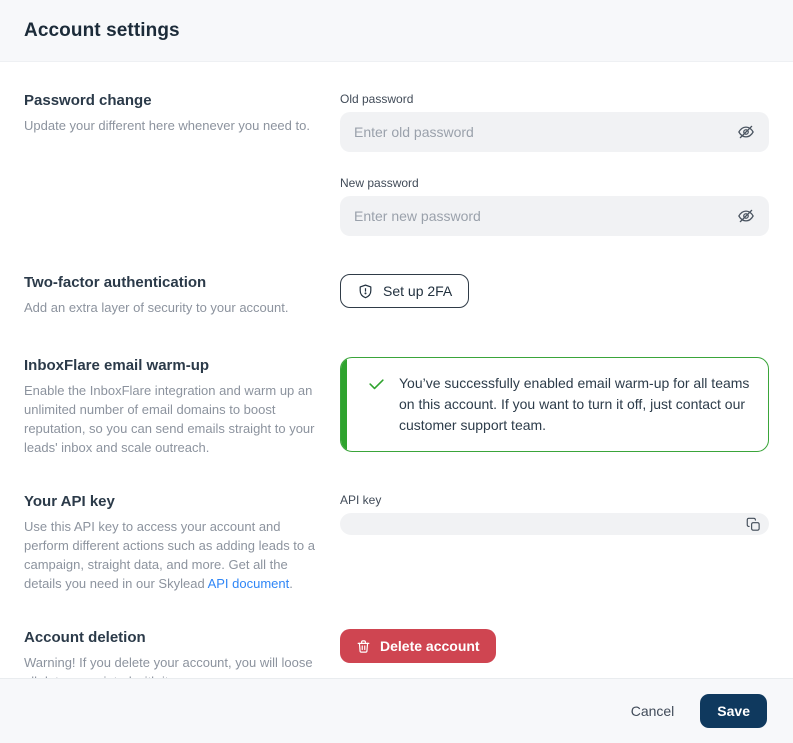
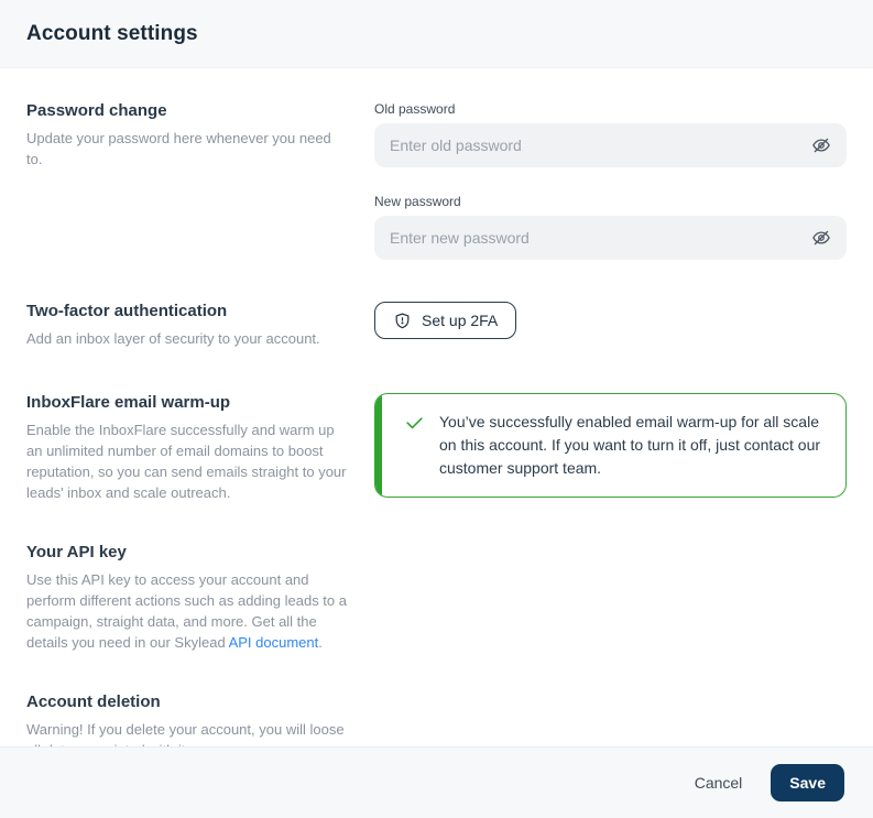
  Account settings
  Password change
- Update your different here whenever you need to.
+ Update your password here whenever you need to.
  Old password
  Enter old password
  New password
  Enter new password
  Two-factor authentication
- Add an extra layer of security to your account.
+ Add an inbox layer of security to your account.
  Set up 2FA
  InboxFlare email warm-up
- Enable the InboxFlare integration and warm up an unlimited number of email domains to boost reputation, so you can send emails straight to your leads' inbox and scale outreach.
+ Enable the InboxFlare successfully and warm up an unlimited number of email domains to boost reputation, so you can send emails straight to your leads' inbox and scale outreach.
- You’ve successfully enabled email warm-up for all teams on this account. If you want to turn it off, just contact our customer support team.
+ You’ve successfully enabled email warm-up for all scale on this account. If you want to turn it off, just contact our customer support team.
  Your API key
  Use this API key to access your account and perform different actions such as adding leads to a campaign, straight data, and more. Get all the details you need in our Skylead API document.
- API key
  Account deletion
- Delete account
  Cancel
  Save
